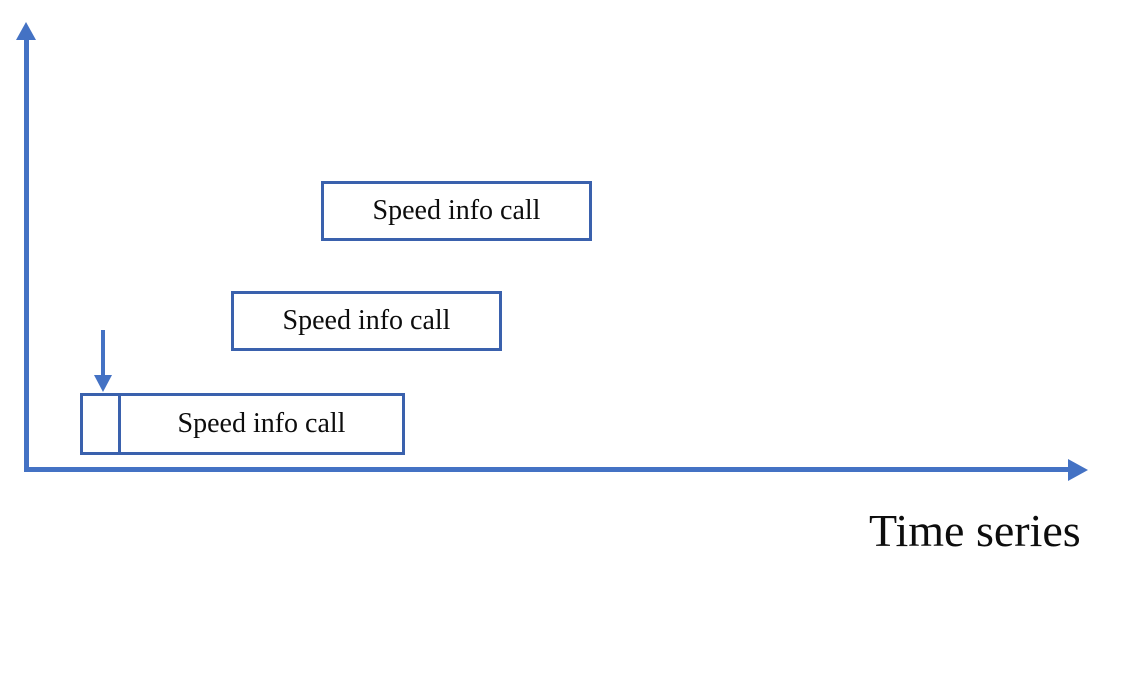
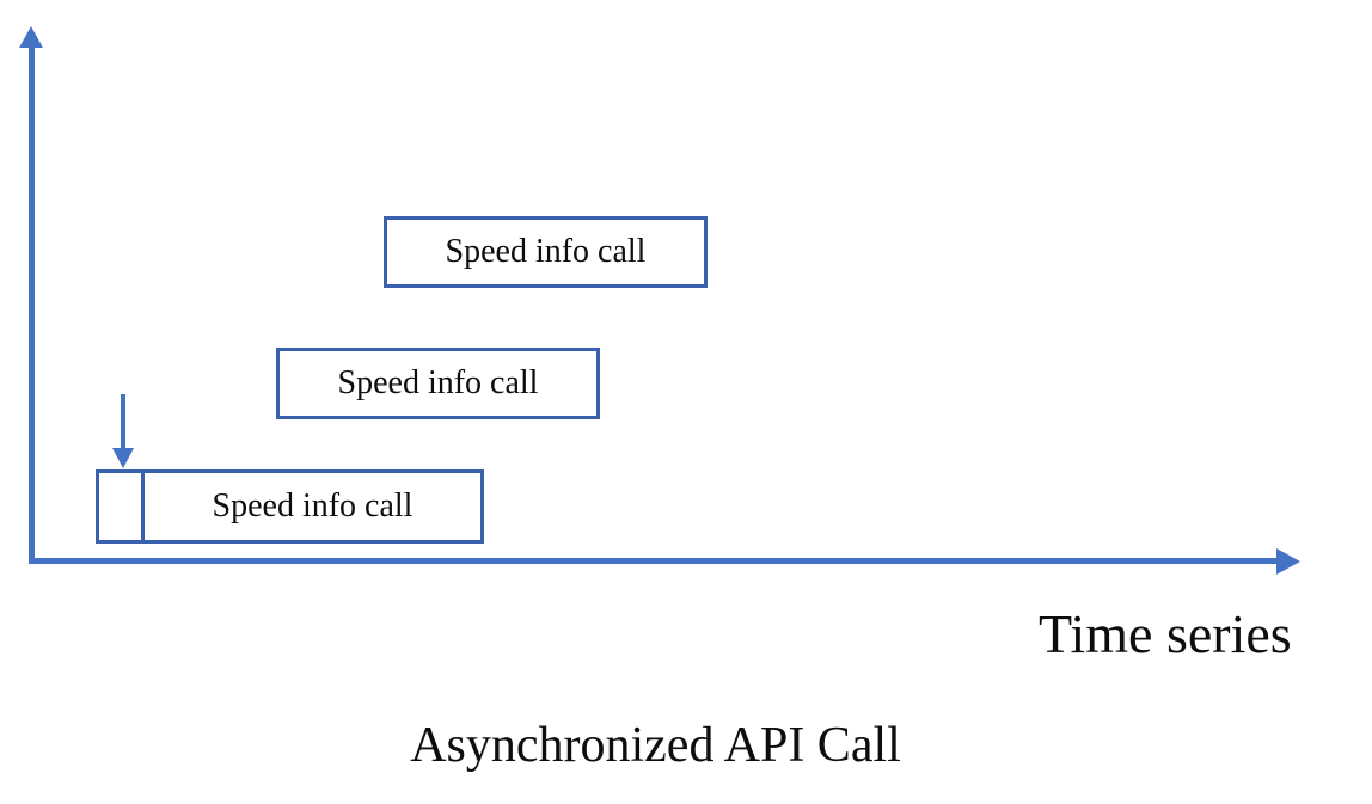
  Speed info call
  Speed info call
  Speed info call
  Time series
+ Asynchronized API Call
